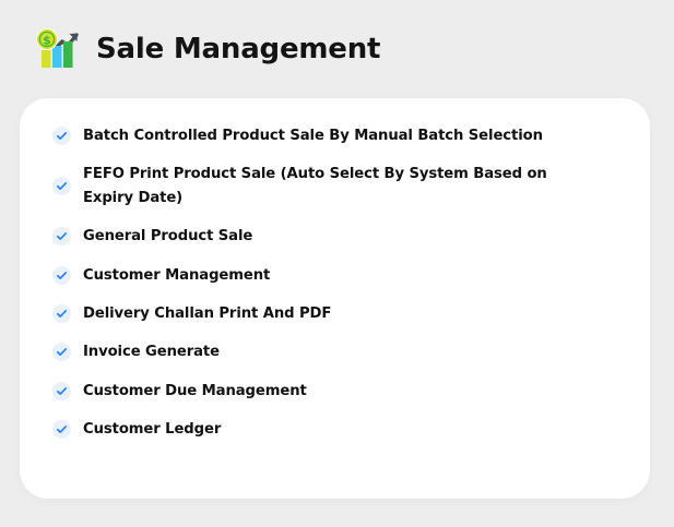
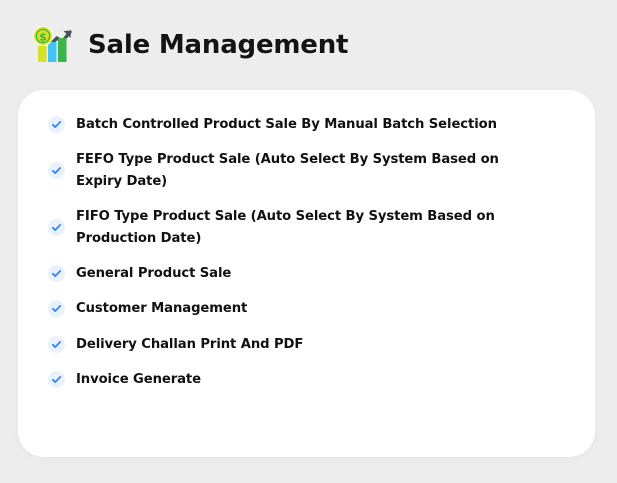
  $
  Sale Management
  Batch Controlled Product Sale By Manual Batch Selection
- FEFO Print Product Sale (Auto Select By System Based on Expiry Date)
+ FEFO Type Product Sale (Auto Select By System Based on Expiry Date)
+ FIFO Type Product Sale (Auto Select By System Based on Production Date)
  General Product Sale
  Customer Management
  Delivery Challan Print And PDF
  Invoice Generate
- Customer Due Management
- Customer Ledger
